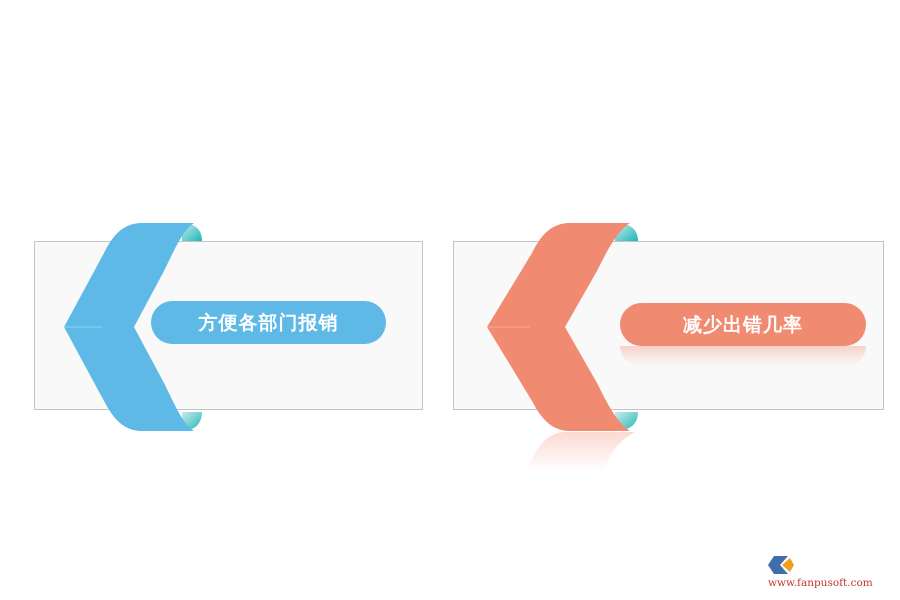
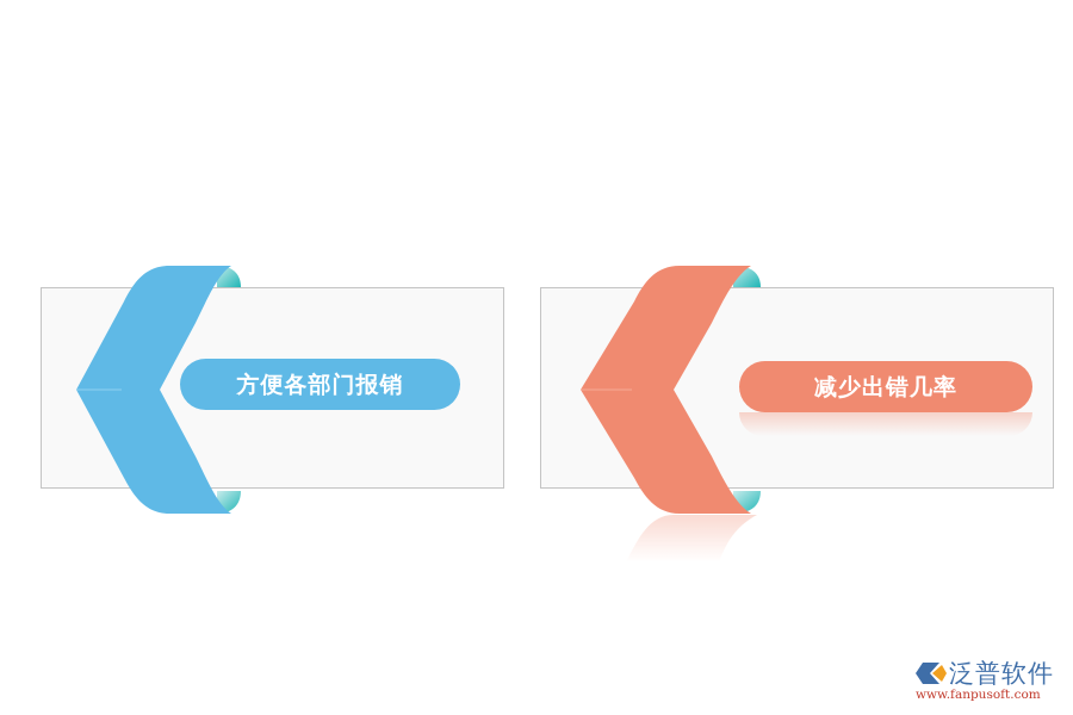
  方便各部门报销
  减少出错几率
+ 泛普软件
  www.fanpusoft.com
